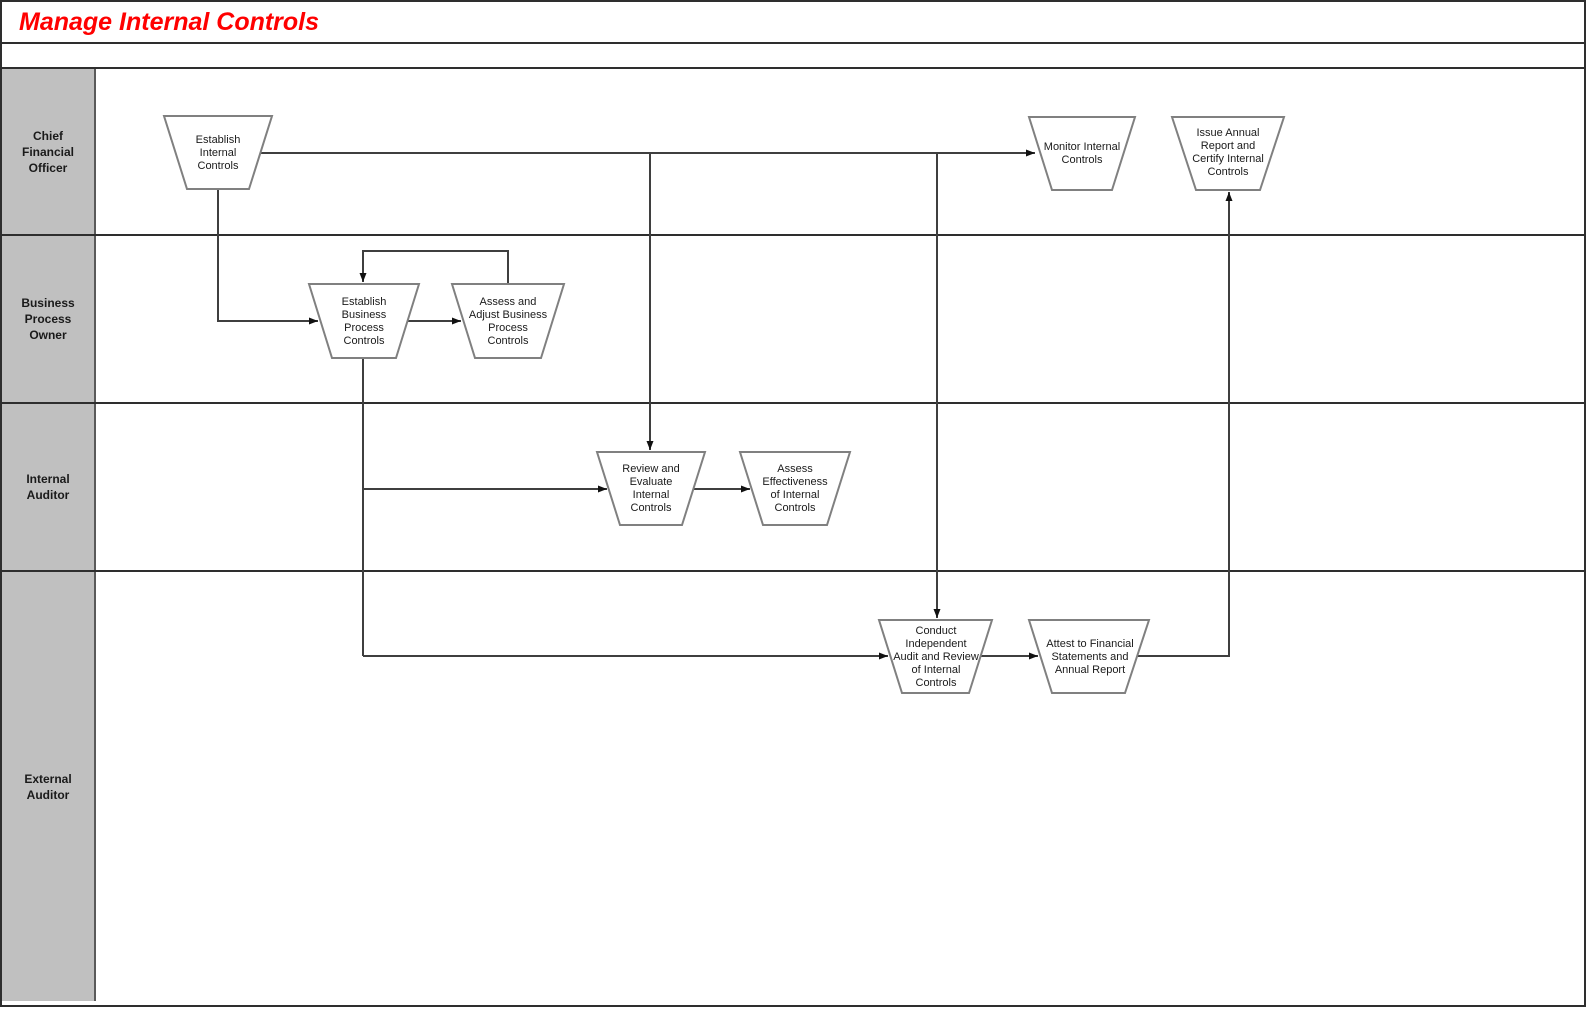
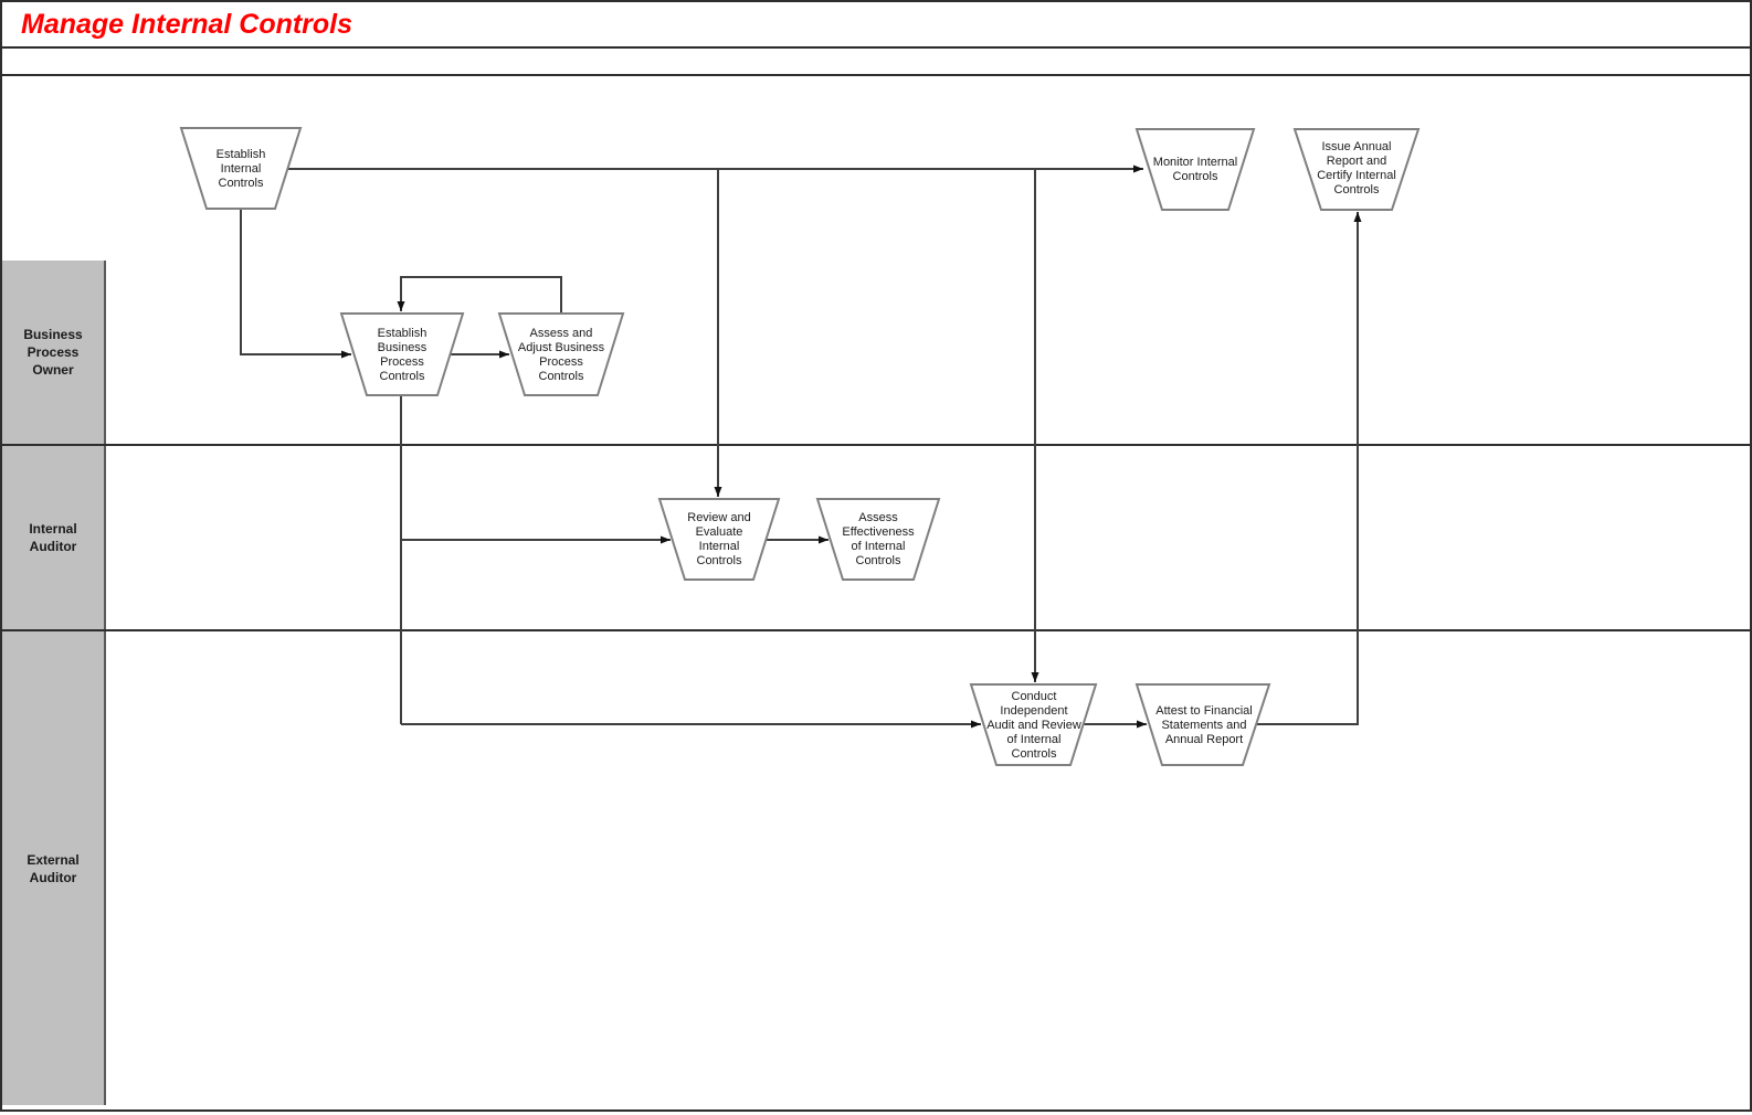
  Manage Internal Controls
- Chief
- Financial
- Officer
  Business
  Process
  Owner
  Internal
  Auditor
  External
  Auditor
  Establish
  Internal
  Controls
  Monitor Internal
  Controls
  Issue Annual
  Report and
  Certify Internal
  Controls
  Establish
  Business
  Process
  Controls
  Assess and
  Adjust Business
  Process
  Controls
  Review and
  Evaluate
  Internal
  Controls
  Assess
  Effectiveness
  of Internal
  Controls
  Conduct
  Independent
  Audit and Review
  of Internal
  Controls
  Attest to Financial
  Statements and
  Annual Report
